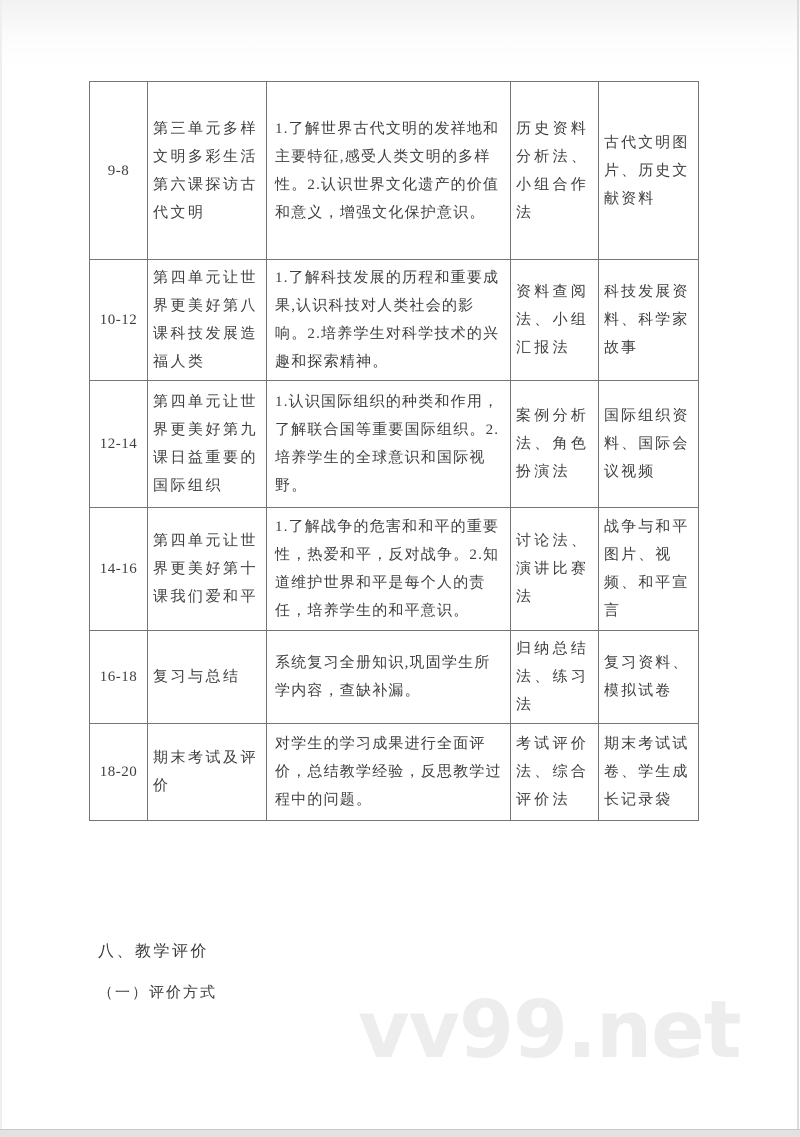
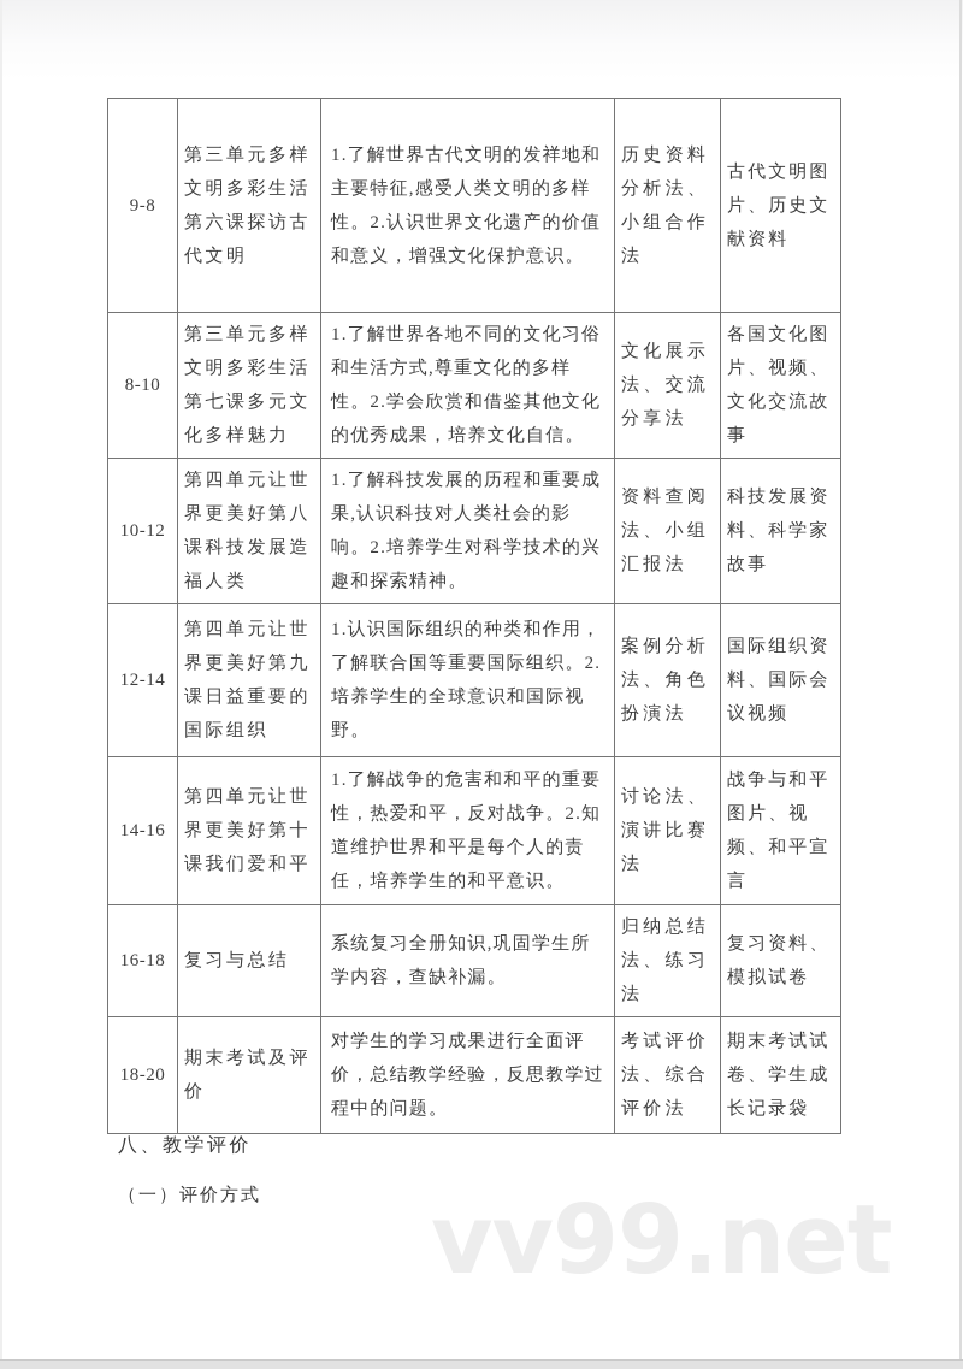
  9-8	第三单元多样文明多彩生活第六课探访古代文明	1.了解世界古代文明的发祥地和主要特征,感受人类文明的多样性。2.认识世界文化遗产的价值和意义，增强文化保护意识。	历史资料分析法、小组合作法	古代文明图片、历史文献资料
+ 8-10	第三单元多样文明多彩生活第七课多元文化多样魅力	1.了解世界各地不同的文化习俗和生活方式,尊重文化的多样性。2.学会欣赏和借鉴其他文化的优秀成果，培养文化自信。	文化展示法、交流分享法	各国文化图片、视频、文化交流故事
  10-12	第四单元让世界更美好第八课科技发展造福人类	1.了解科技发展的历程和重要成果,认识科技对人类社会的影响。2.培养学生对科学技术的兴趣和探索精神。	资料查阅法、小组汇报法	科技发展资料、科学家故事
  12-14	第四单元让世界更美好第九课日益重要的国际组织	1.认识国际组织的种类和作用，了解联合国等重要国际组织。2.培养学生的全球意识和国际视野。	案例分析法、角色扮演法	国际组织资料、国际会议视频
  14-16	第四单元让世界更美好第十课我们爱和平	1.了解战争的危害和和平的重要性，热爱和平，反对战争。2.知道维护世界和平是每个人的责任，培养学生的和平意识。	讨论法、演讲比赛法	战争与和平图片、视频、和平宣言
  16-18	复习与总结	系统复习全册知识,巩固学生所学内容，查缺补漏。	归纳总结法、练习法	复习资料、模拟试卷
  18-20	期末考试及评价	对学生的学习成果进行全面评价，总结教学经验，反思教学过程中的问题。	考试评价法、综合评价法	期末考试试卷、学生成长记录袋
  八、教学评价
  （一）评价方式
